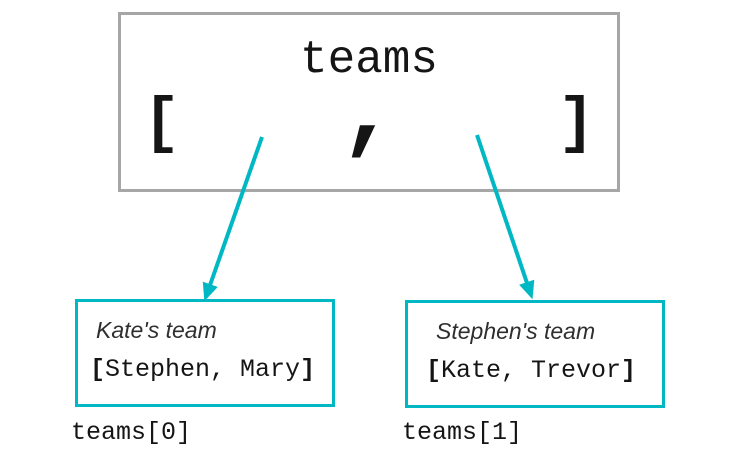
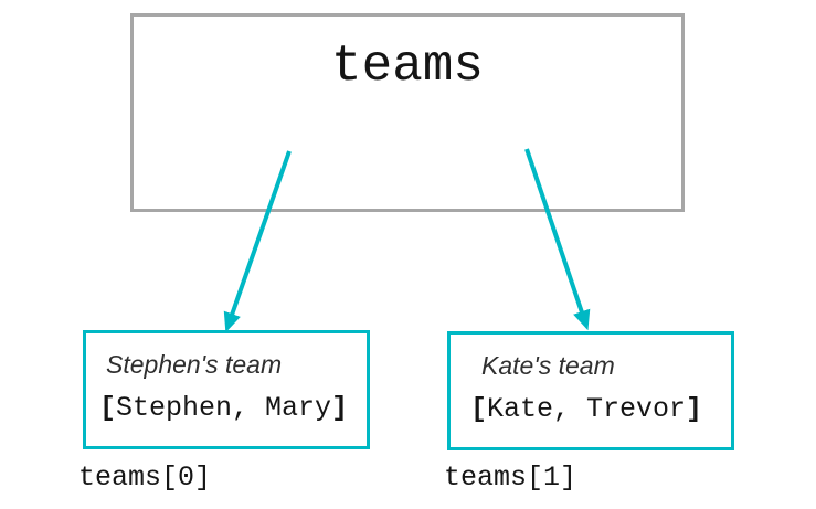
  teams
- [
- ]
- Kate's team
+ Stephen's team
  [Stephen, Mary]
- Stephen's team
+ Kate's team
  [Kate, Trevor]
  teams[0]
  teams[1]
